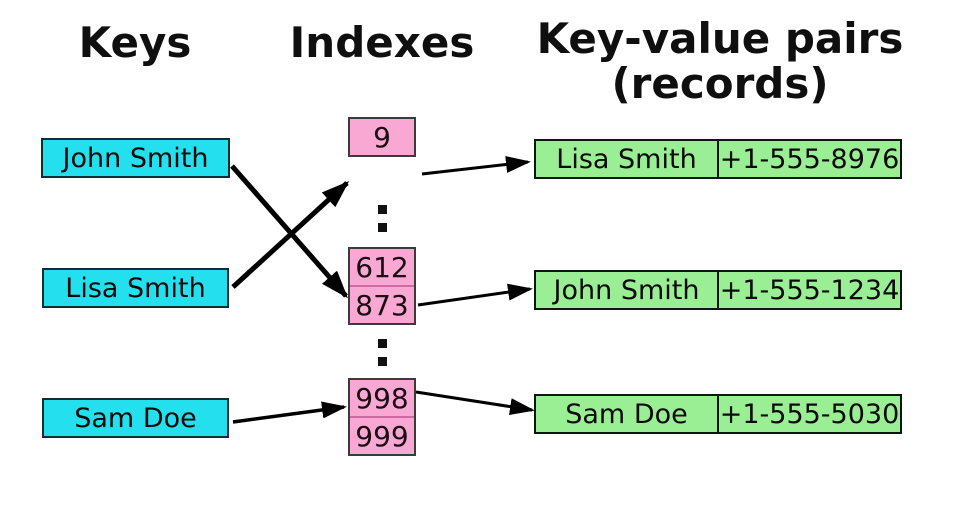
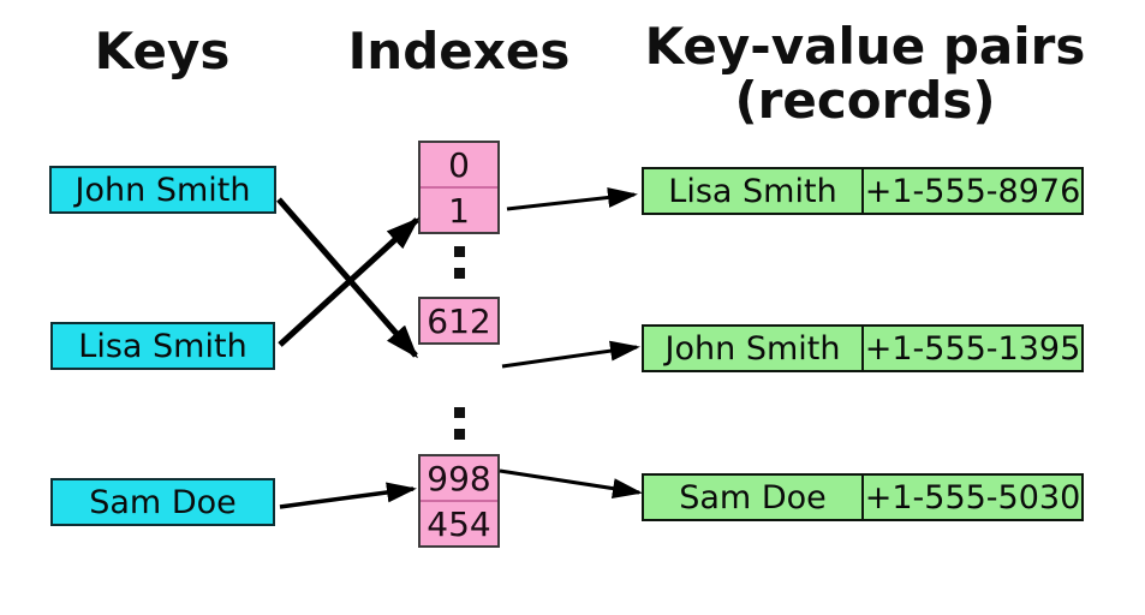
  Keys
  Indexes
  Key-value pairs
  (records)
  John Smith
  Lisa Smith
  Sam Doe
- 9
+ 0
+ 1
  612
- 873
  998
- 999
+ 454
  Lisa Smith
  +1-555-8976
  John Smith
- +1-555-1234
+ +1-555-1395
  Sam Doe
  +1-555-5030
